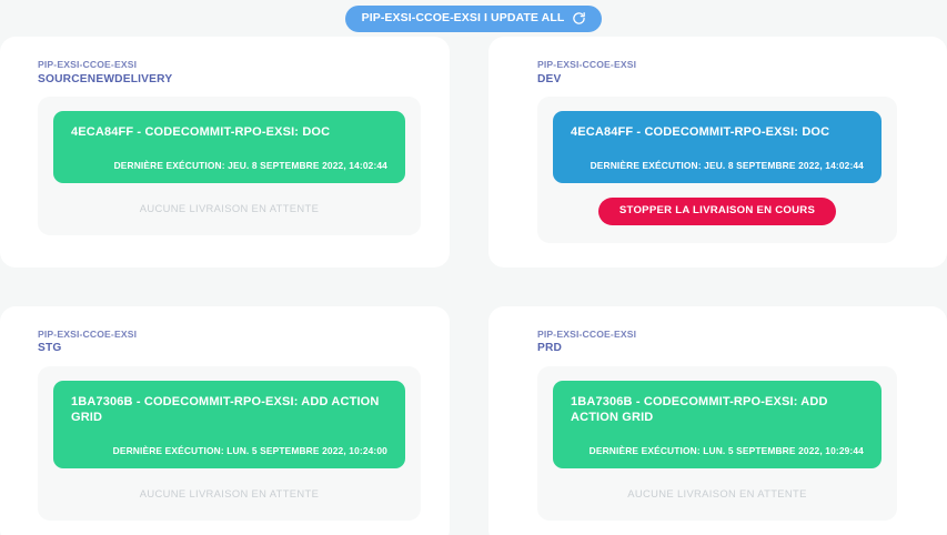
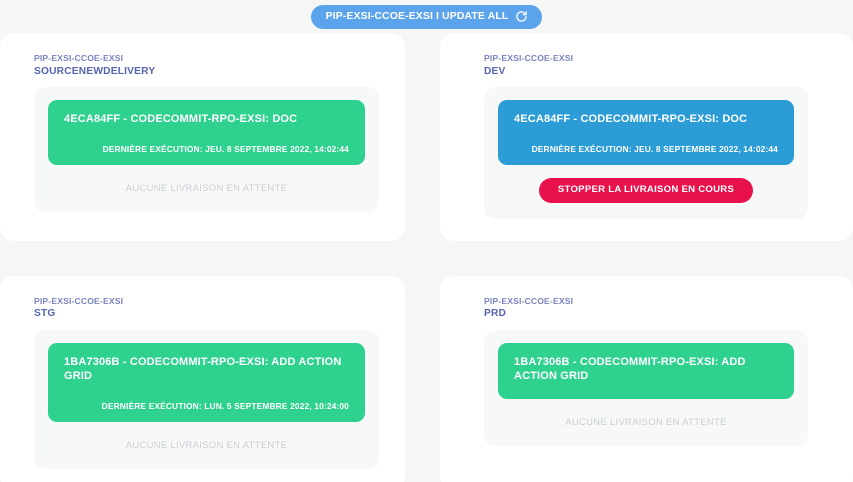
  PIP-EXSI-CCOE-EXSI I UPDATE ALL
  PIP-EXSI-CCOE-EXSI
  SOURCENEWDELIVERY
  4ECA84FF - CODECOMMIT-RPO-EXSI: DOC
  DERNIÈRE EXÉCUTION: JEU. 8 SEPTEMBRE 2022, 14:02:44
  AUCUNE LIVRAISON EN ATTENTE
  PIP-EXSI-CCOE-EXSI
  DEV
  4ECA84FF - CODECOMMIT-RPO-EXSI: DOC
  DERNIÈRE EXÉCUTION: JEU. 8 SEPTEMBRE 2022, 14:02:44
  STOPPER LA LIVRAISON EN COURS
  PIP-EXSI-CCOE-EXSI
  STG
  1BA7306B - CODECOMMIT-RPO-EXSI: ADD ACTION GRID
  DERNIÈRE EXÉCUTION: LUN. 5 SEPTEMBRE 2022, 10:24:00
  AUCUNE LIVRAISON EN ATTENTE
  PIP-EXSI-CCOE-EXSI
  PRD
  1BA7306B - CODECOMMIT-RPO-EXSI: ADD ACTION GRID
- DERNIÈRE EXÉCUTION: LUN. 5 SEPTEMBRE 2022, 10:29:44
  AUCUNE LIVRAISON EN ATTENTE
